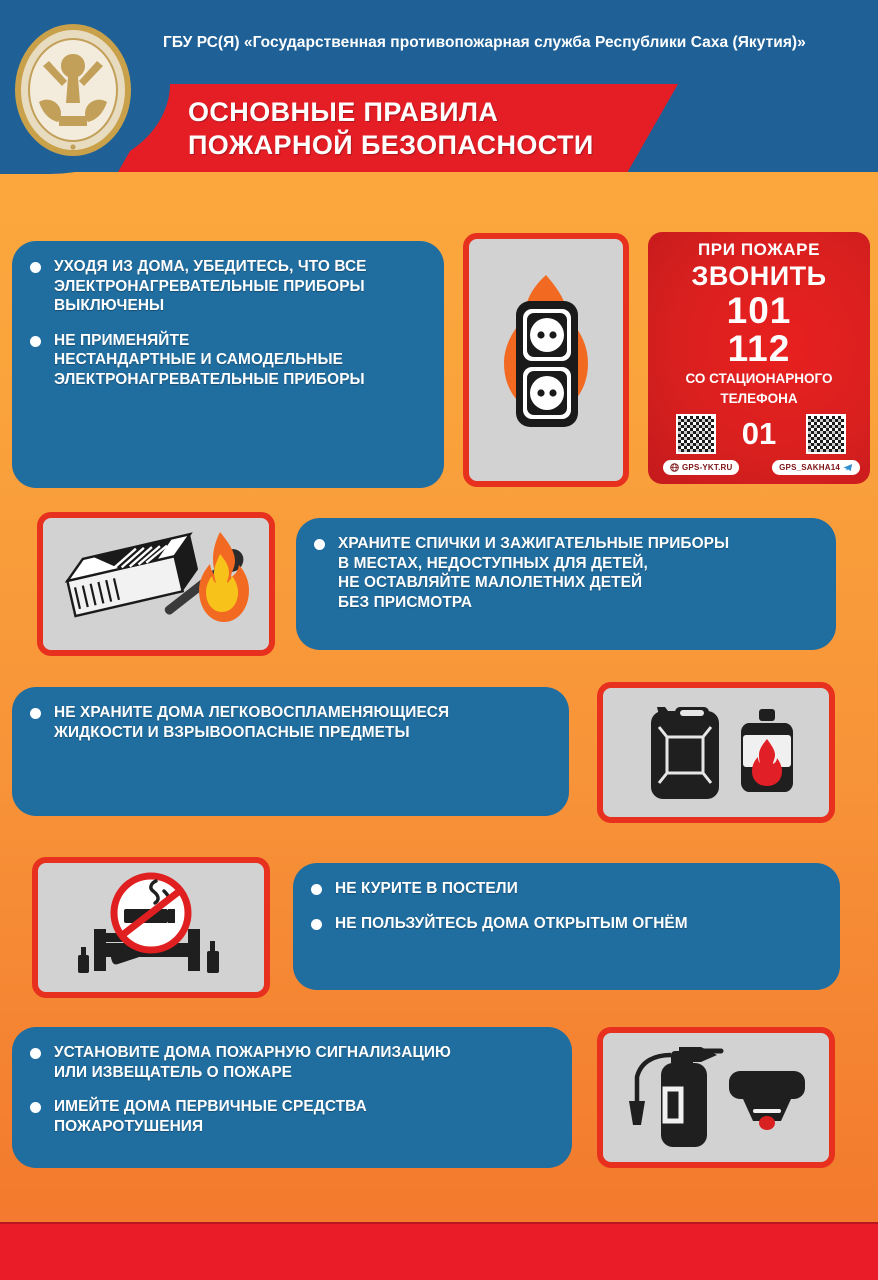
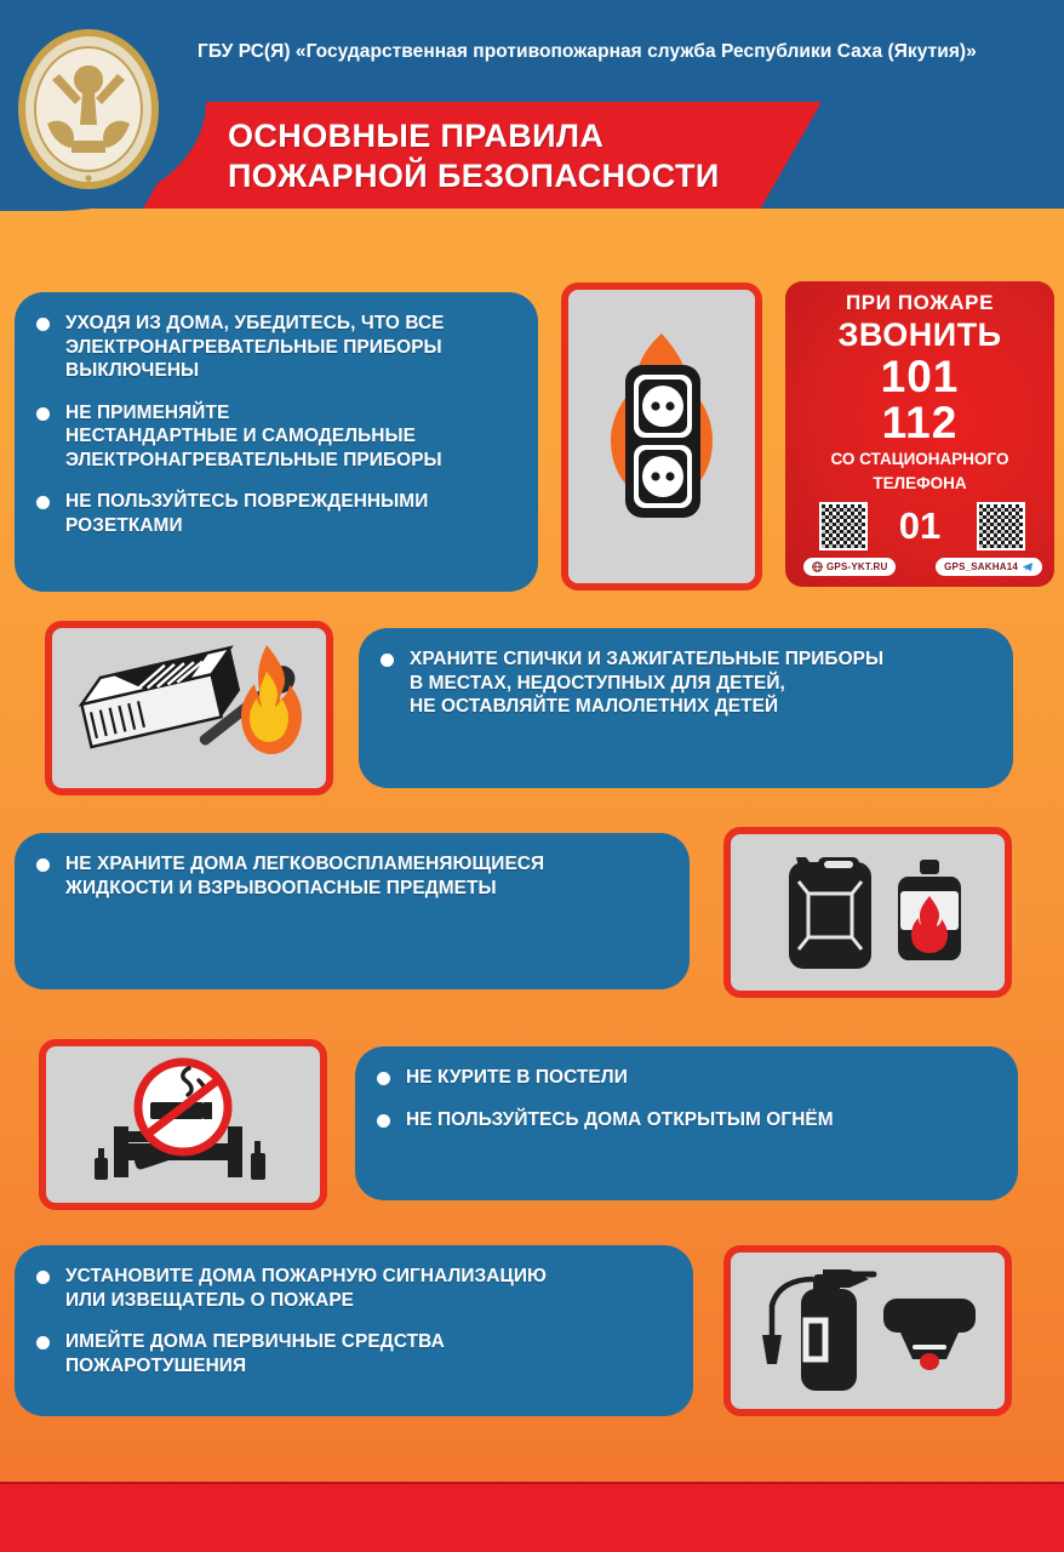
  ГБУ РС(Я) «Государственная противопожарная служба Республики Саха (Якутия)»
  ОСНОВНЫЕ ПРАВИЛА
  ПОЖАРНОЙ БЕЗОПАСНОСТИ
  УХОДЯ ИЗ ДОМА, УБЕДИТЕСЬ, ЧТО ВСЕ
  ЭЛЕКТРОНАГРЕВАТЕЛЬНЫЕ ПРИБОРЫ
  ВЫКЛЮЧЕНЫ
  НЕ ПРИМЕНЯЙТЕ
  НЕСТАНДАРТНЫЕ И САМОДЕЛЬНЫЕ
  ЭЛЕКТРОНАГРЕВАТЕЛЬНЫЕ ПРИБОРЫ
+ НЕ ПОЛЬЗУЙТЕСЬ ПОВРЕЖДЕННЫМИ
+ РОЗЕТКАМИ
  ПРИ ПОЖАРЕ
  ЗВОНИТЬ
  101
  112
  СО СТАЦИОНАРНОГО
  ТЕЛЕФОНА
  01
  GPS-YKT.RU
  GPS_SAKHA14
  ХРАНИТЕ СПИЧКИ И ЗАЖИГАТЕЛЬНЫЕ ПРИБОРЫ
  В МЕСТАХ, НЕДОСТУПНЫХ ДЛЯ ДЕТЕЙ,
  НЕ ОСТАВЛЯЙТЕ МАЛОЛЕТНИХ ДЕТЕЙ
- БЕЗ ПРИСМОТРА
  НЕ ХРАНИТЕ ДОМА ЛЕГКОВОСПЛАМЕНЯЮЩИЕСЯ
  ЖИДКОСТИ И ВЗРЫВООПАСНЫЕ ПРЕДМЕТЫ
  НЕ КУРИТЕ В ПОСТЕЛИ
  НЕ ПОЛЬЗУЙТЕСЬ ДОМА ОТКРЫТЫМ ОГНЁМ
  УСТАНОВИТЕ ДОМА ПОЖАРНУЮ СИГНАЛИЗАЦИЮ
  ИЛИ ИЗВЕЩАТЕЛЬ О ПОЖАРЕ
  ИМЕЙТЕ ДОМА ПЕРВИЧНЫЕ СРЕДСТВА
  ПОЖАРОТУШЕНИЯ
